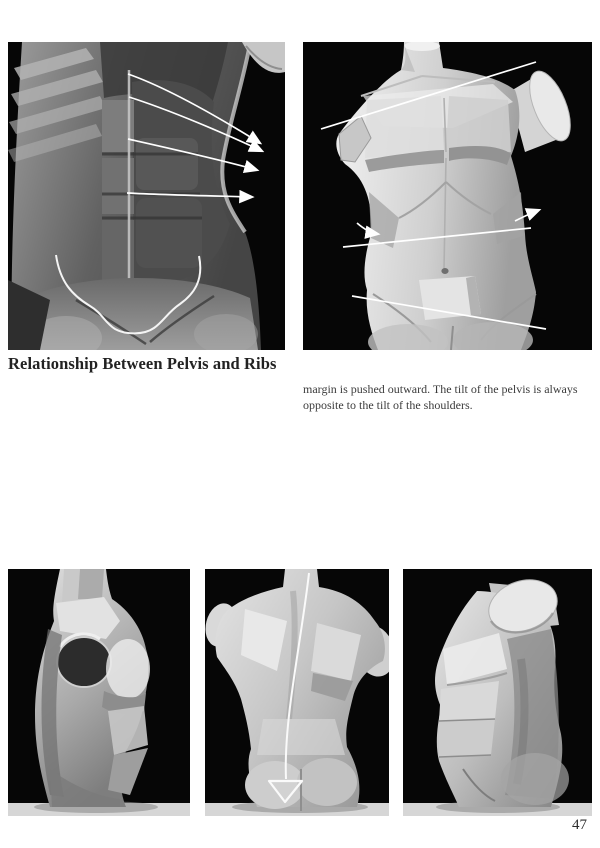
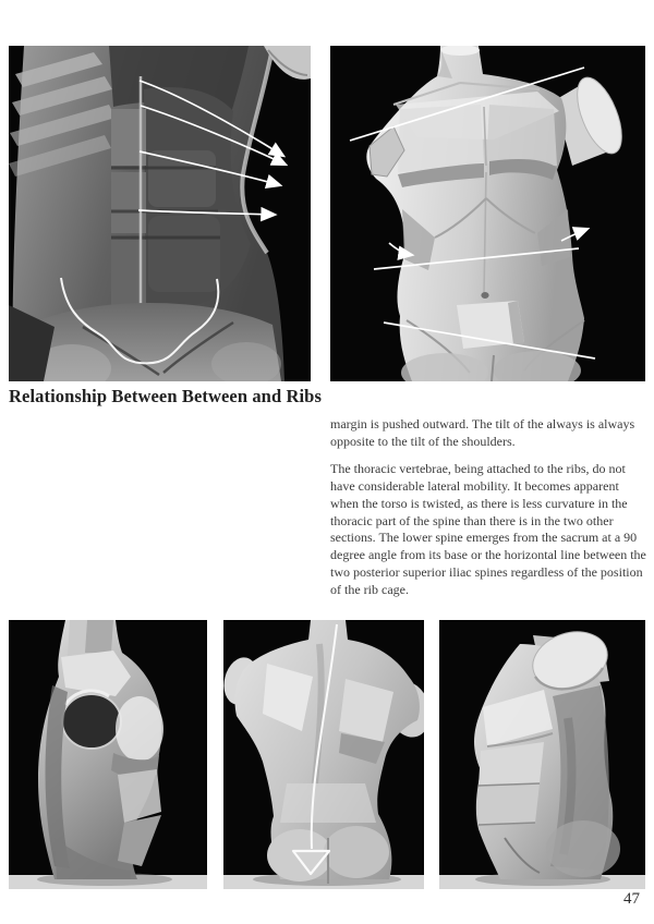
- Relationship Between Pelvis and Ribs
+ Relationship Between Between and Ribs
- margin is pushed outward. The tilt of the pelvis is always opposite to the tilt of the shoulders.
+ margin is pushed outward. The tilt of the always is always opposite to the tilt of the shoulders.
+ The thoracic vertebrae, being attached to the ribs, do not have considerable lateral mobility. It becomes apparent when the torso is twisted, as there is less curvature in the thoracic part of the spine than there is in the two other sections. The lower spine emerges from the sacrum at a 90 degree angle from its base or the horizontal line between the two posterior superior iliac spines regardless of the position of the rib cage.
  47
